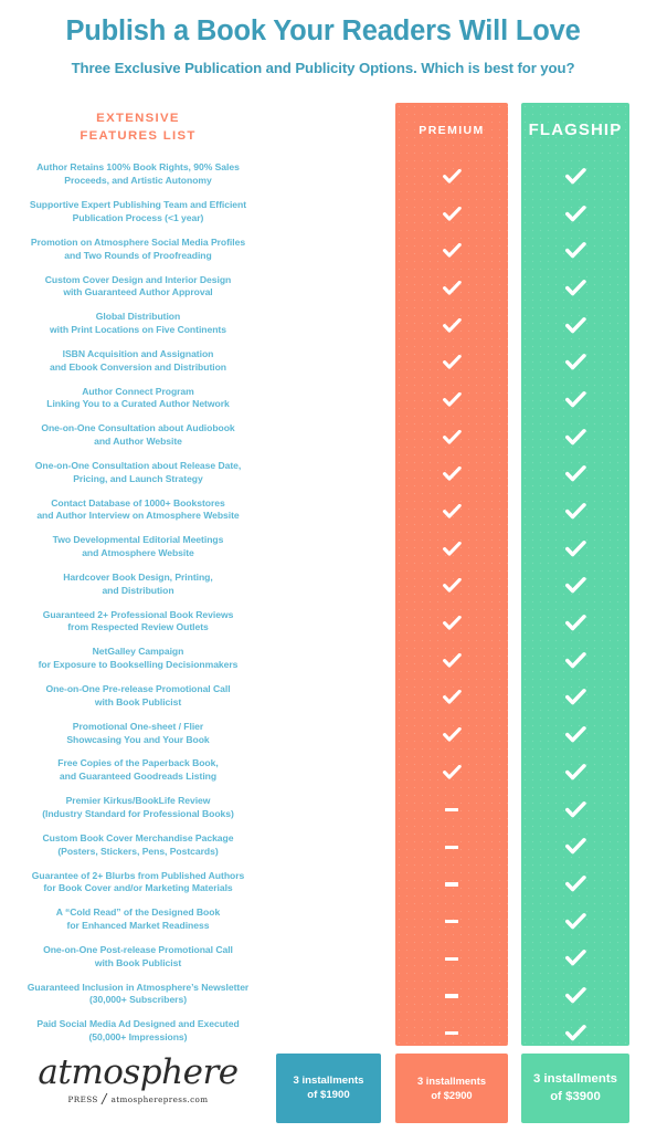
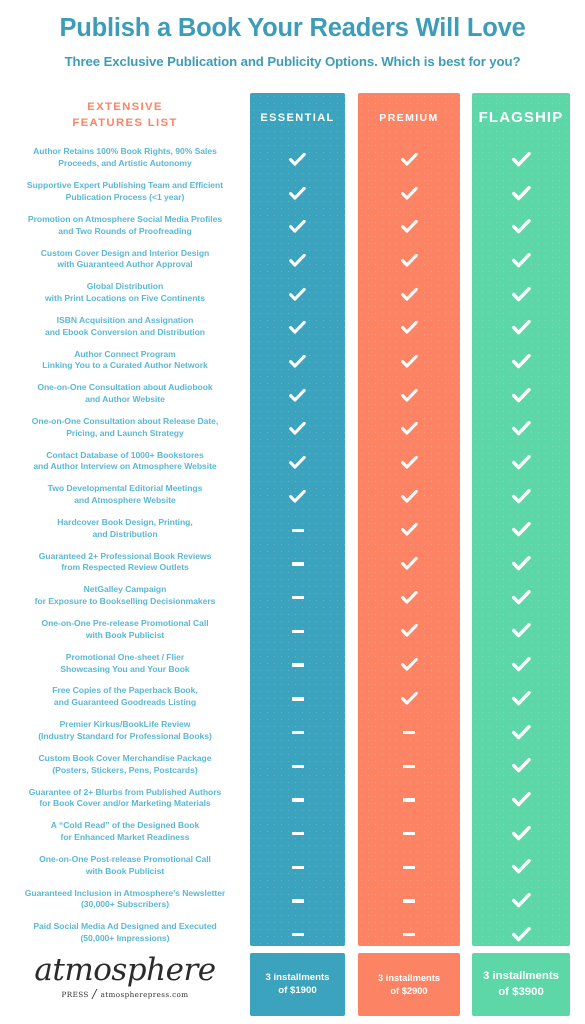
  Publish a Book Your Readers Will Love
  Three Exclusive Publication and Publicity Options. Which is best for you?
+ ESSENTIAL
  PREMIUM
  FLAGSHIP
  EXTENSIVE
  FEATURES LIST
  Author Retains 100% Book Rights, 90% Sales
  Proceeds, and Artistic Autonomy
  Supportive Expert Publishing Team and Efficient
  Publication Process (<1 year)
  Promotion on Atmosphere Social Media Profiles
  and Two Rounds of Proofreading
  Custom Cover Design and Interior Design
  with Guaranteed Author Approval
  Global Distribution
  with Print Locations on Five Continents
  ISBN Acquisition and Assignation
  and Ebook Conversion and Distribution
  Author Connect Program
  Linking You to a Curated Author Network
  One-on-One Consultation about Audiobook
  and Author Website
  One-on-One Consultation about Release Date,
  Pricing, and Launch Strategy
  Contact Database of 1000+ Bookstores
  and Author Interview on Atmosphere Website
  Two Developmental Editorial Meetings
  and Atmosphere Website
  Hardcover Book Design, Printing,
  and Distribution
  Guaranteed 2+ Professional Book Reviews
  from Respected Review Outlets
  NetGalley Campaign
  for Exposure to Bookselling Decisionmakers
  One-on-One Pre-release Promotional Call
  with Book Publicist
  Promotional One-sheet / Flier
  Showcasing You and Your Book
  Free Copies of the Paperback Book,
  and Guaranteed Goodreads Listing
  Premier Kirkus/BookLife Review
  (Industry Standard for Professional Books)
  Custom Book Cover Merchandise Package
  (Posters, Stickers, Pens, Postcards)
  Guarantee of 2+ Blurbs from Published Authors
  for Book Cover and/or Marketing Materials
  A “Cold Read” of the Designed Book
  for Enhanced Market Readiness
  One-on-One Post-release Promotional Call
  with Book Publicist
  Guaranteed Inclusion in Atmosphere’s Newsletter
  (30,000+ Subscribers)
  Paid Social Media Ad Designed and Executed
  (50,000+ Impressions)
  3 installments
  of $1900
  3 installments
  of $2900
  3 installments
  of $3900
  atmosphere
  PRESS / atmospherepress.com
